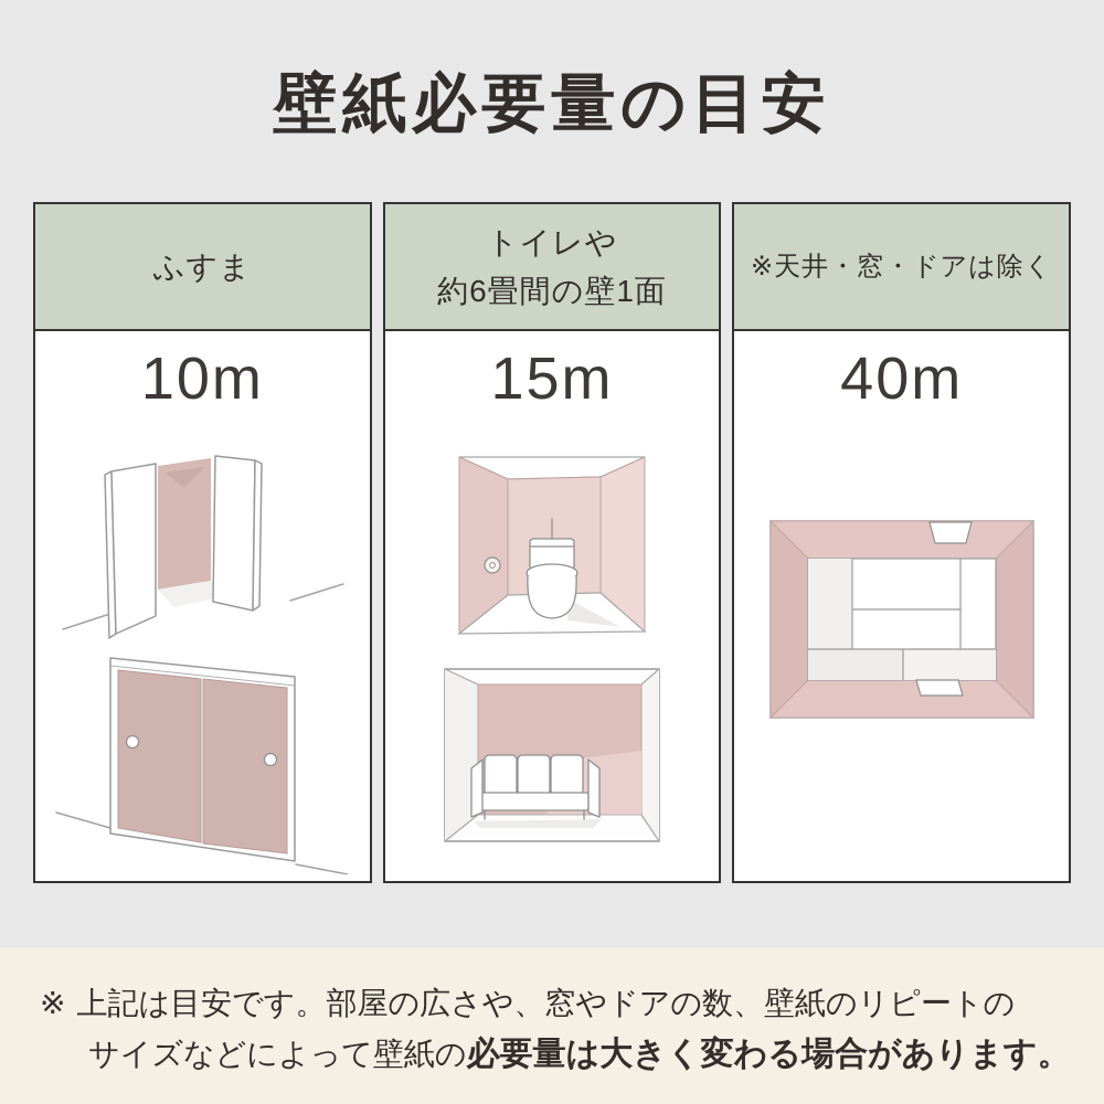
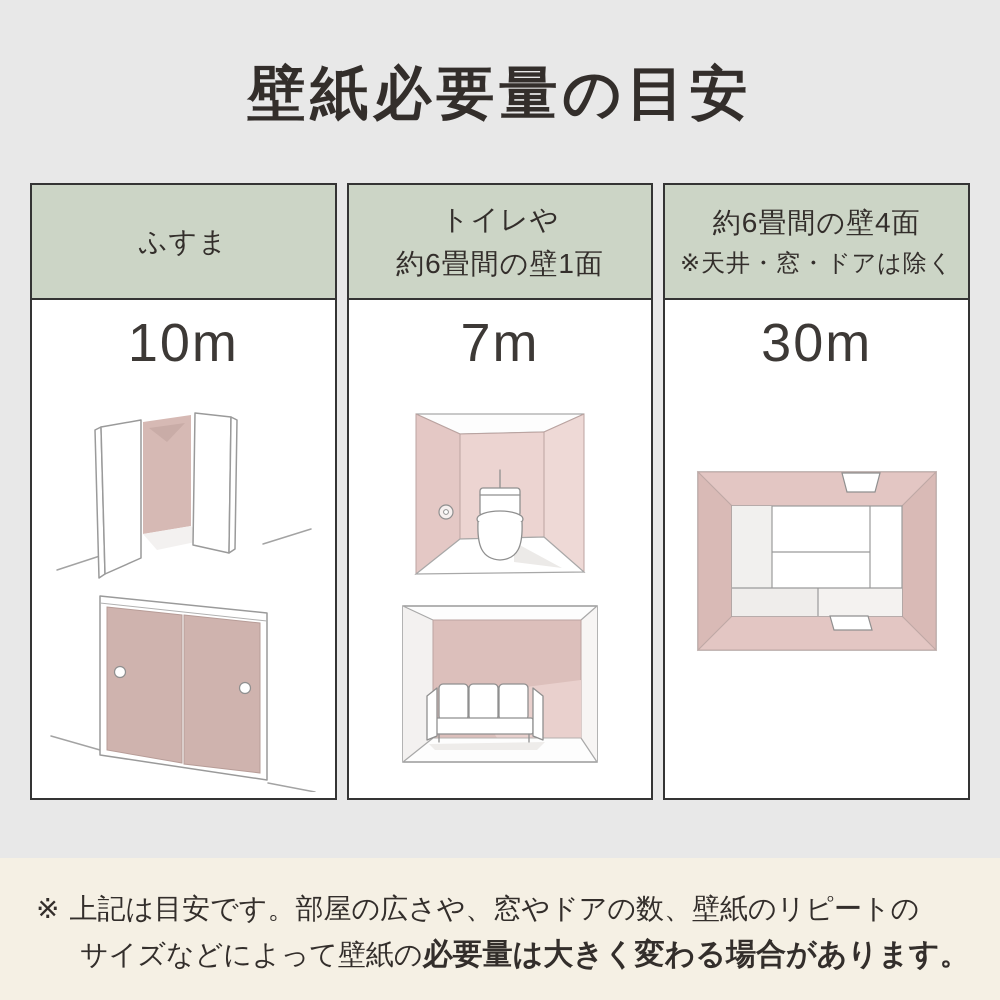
  壁紙必要量の目安
  ふすま
  10m
  トイレや
  約6畳間の壁1面
- 15m
+ 7m
+ 約6畳間の壁4面
  ※天井・窓・ドアは除く
- 40m
+ 30m
  ※
  上記は目安です。部屋の広さや、窓やドアの数、壁紙のリピートの
  サイズなどによって壁紙の必要量は大きく変わる場合があります。
